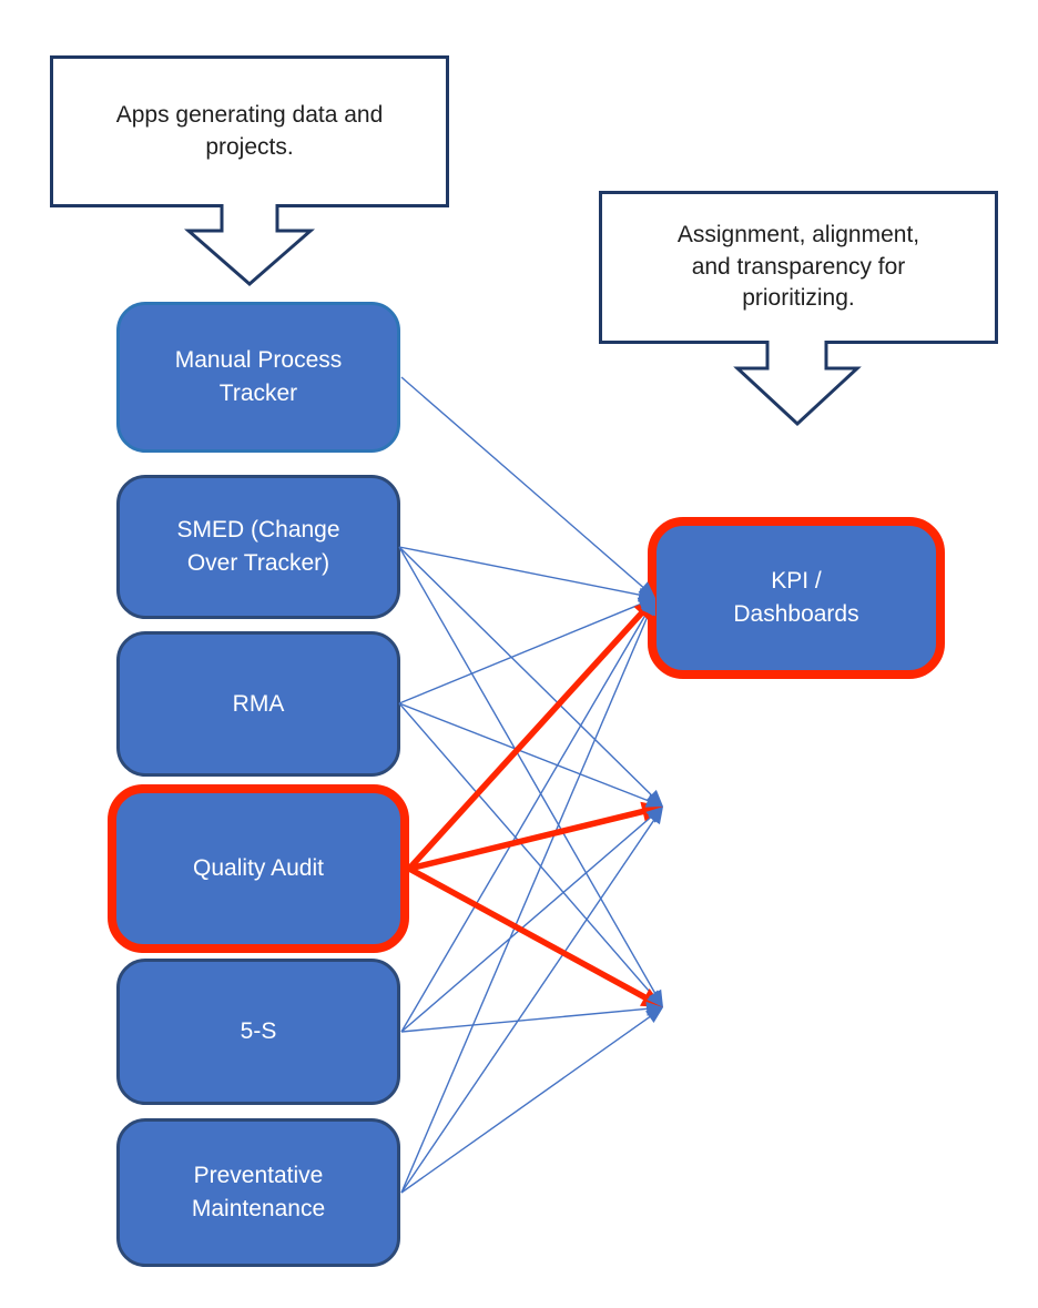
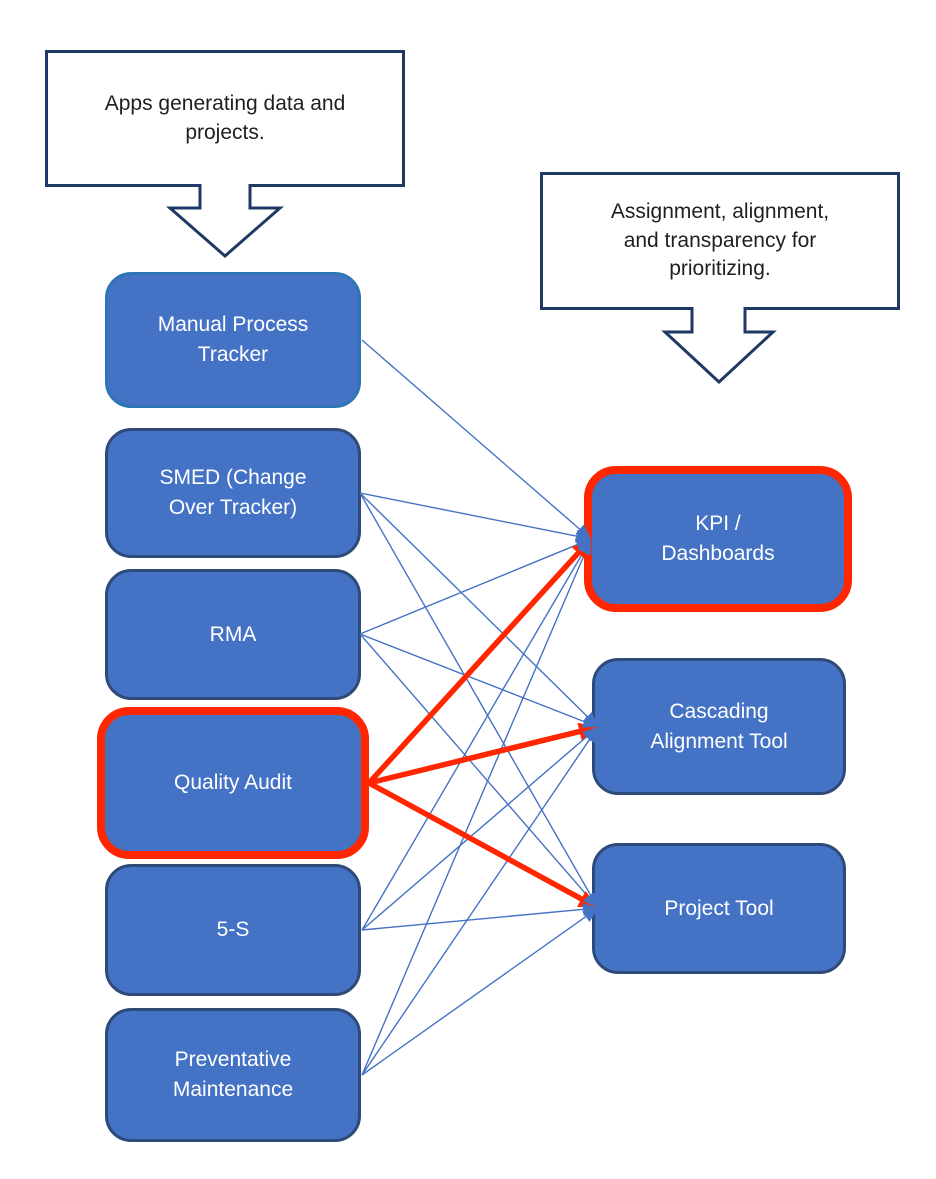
  Apps generating data and
  projects.
  Assignment, alignment,
  and transparency for
  prioritizing.
  Manual Process
  Tracker
  SMED (Change
  Over Tracker)
  RMA
  Quality Audit
  5-S
  Preventative
  Maintenance
  KPI /
  Dashboards
+ Cascading
+ Alignment Tool
+ Project Tool
